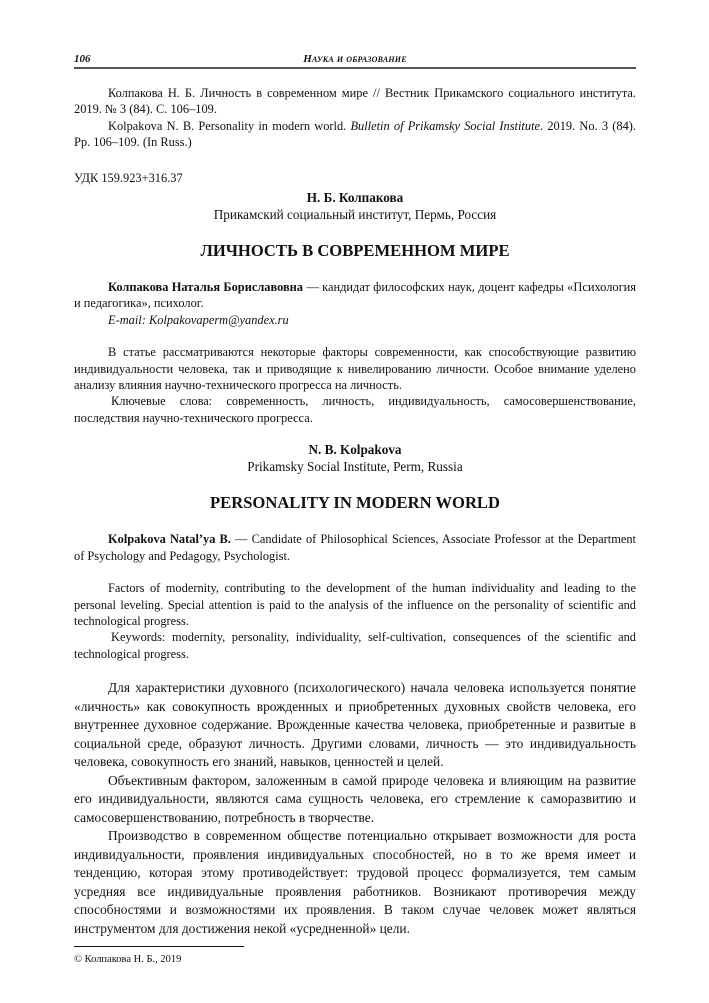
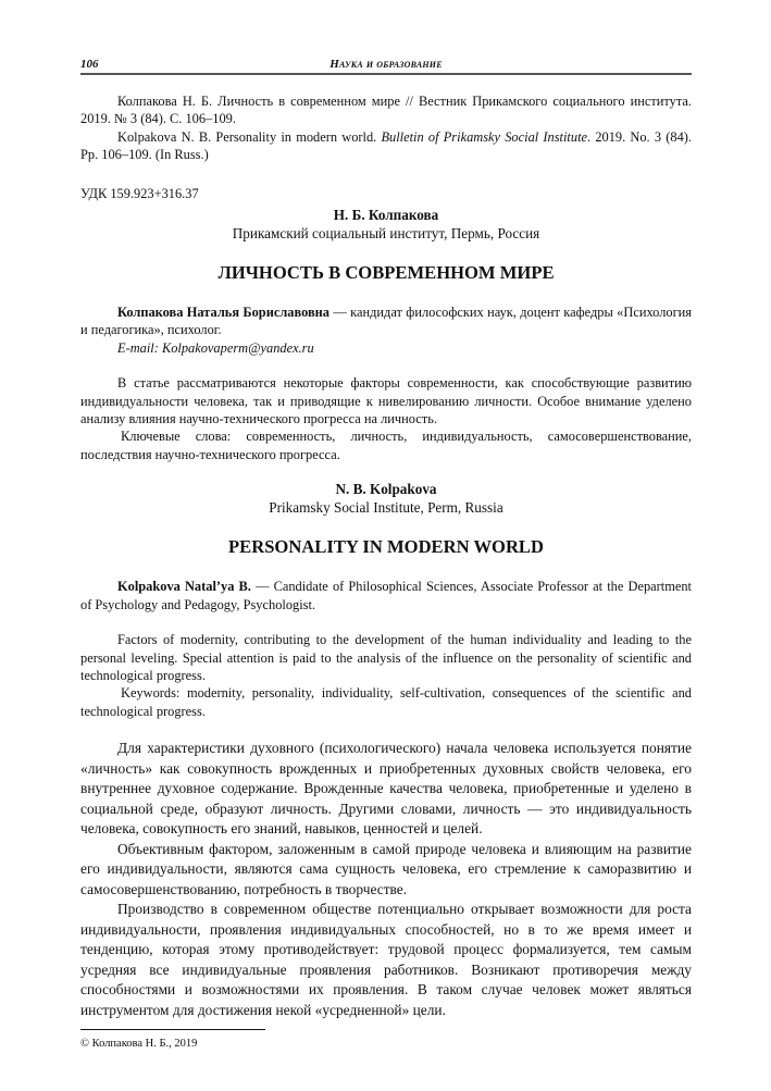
  106
  Наука и образование
  Колпакова Н. Б. Личность в современном мире // Вестник Прикамского социального института. 2019. № 3 (84). С. 106–109.
  Kolpakova N. B. Personality in modern world. Bulletin of Prikamsky Social Institute. 2019. No. 3 (84). Pp. 106–109. (In Russ.)
  УДК 159.923+316.37
  Н. Б. Колпакова
  Прикамский социальный институт, Пермь, Россия
  ЛИЧНОСТЬ В СОВРЕМЕННОМ МИРЕ
  Колпакова Наталья Бориславовна — кандидат философских наук, доцент кафедры «Психология и педагогика», психолог.
  E-mail: Kolpakovaperm@yandex.ru
  В статье рассматриваются некоторые факторы современности, как способствующие развитию индивидуальности человека, так и приводящие к нивелированию личности. Особое внимание уделено анализу влияния научно-технического прогресса на личность.
  Ключевые слова: современность, личность, индивидуальность, самосовершенствование, последствия научно-технического прогресса.
  N. B. Kolpakova
  Prikamsky Social Institute, Perm, Russia
  PERSONALITY IN MODERN WORLD
  Kolpakova Natal’ya B. — Candidate of Philosophical Sciences, Associate Professor at the Department of Psychology and Pedagogy, Psychologist.
  Factors of modernity, contributing to the development of the human individuality and leading to the personal leveling. Special attention is paid to the analysis of the influence on the personality of scientific and technological progress.
  Keywords: modernity, personality, individuality, self-cultivation, consequences of the scientific and technological progress.
- Для характеристики духовного (психологического) начала человека используется понятие «личность» как совокупность врожденных и приобретенных духовных свойств человека, его внутреннее духовное содержание. Врожденные качества человека, приобретенные и развитые в социальной среде, образуют личность. Другими словами, личность — это индивидуальность человека, совокупность его знаний, навыков, ценностей и целей.
+ Для характеристики духовного (психологического) начала человека используется понятие «личность» как совокупность врожденных и приобретенных духовных свойств человека, его внутреннее духовное содержание. Врожденные качества человека, приобретенные и уделено в социальной среде, образуют личность. Другими словами, личность — это индивидуальность человека, совокупность его знаний, навыков, ценностей и целей.
  Объективным фактором, заложенным в самой природе человека и влияющим на развитие его индивидуальности, являются сама сущность человека, его стремление к саморазвитию и самосовершенствованию, потребность в творчестве.
  Производство в современном обществе потенциально открывает возможности для роста индивидуальности, проявления индивидуальных способностей, но в то же время имеет и тенденцию, которая этому противодействует: трудовой процесс формализуется, тем самым усредняя все индивидуальные проявления работников. Возникают противоречия между способностями и возможностями их проявления. В таком случае человек может являться инструментом для достижения некой «усредненной» цели.
  © Колпакова Н. Б., 2019
